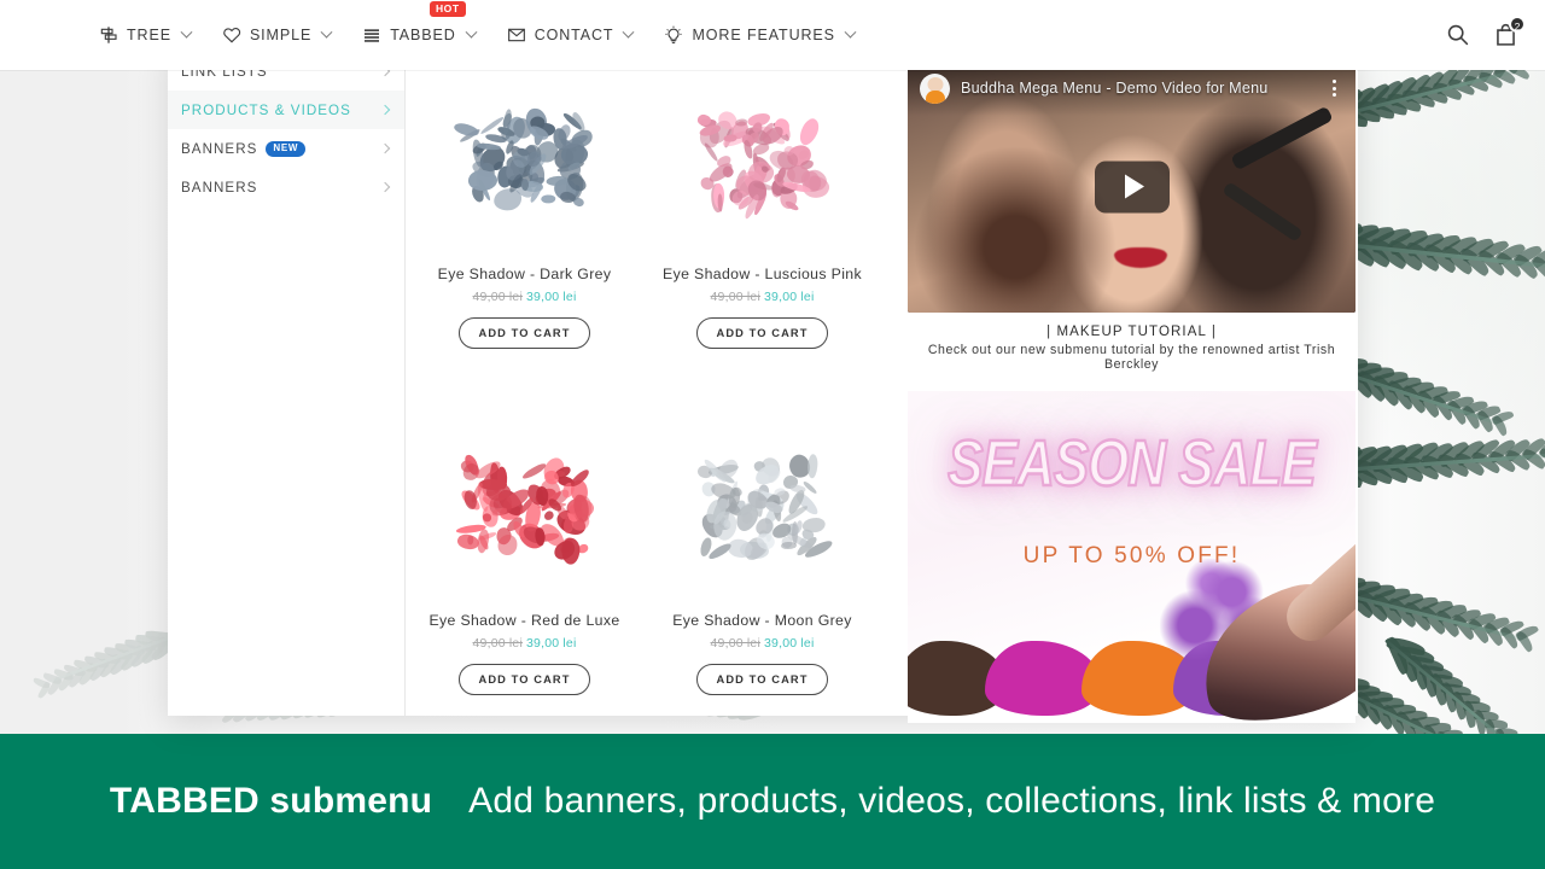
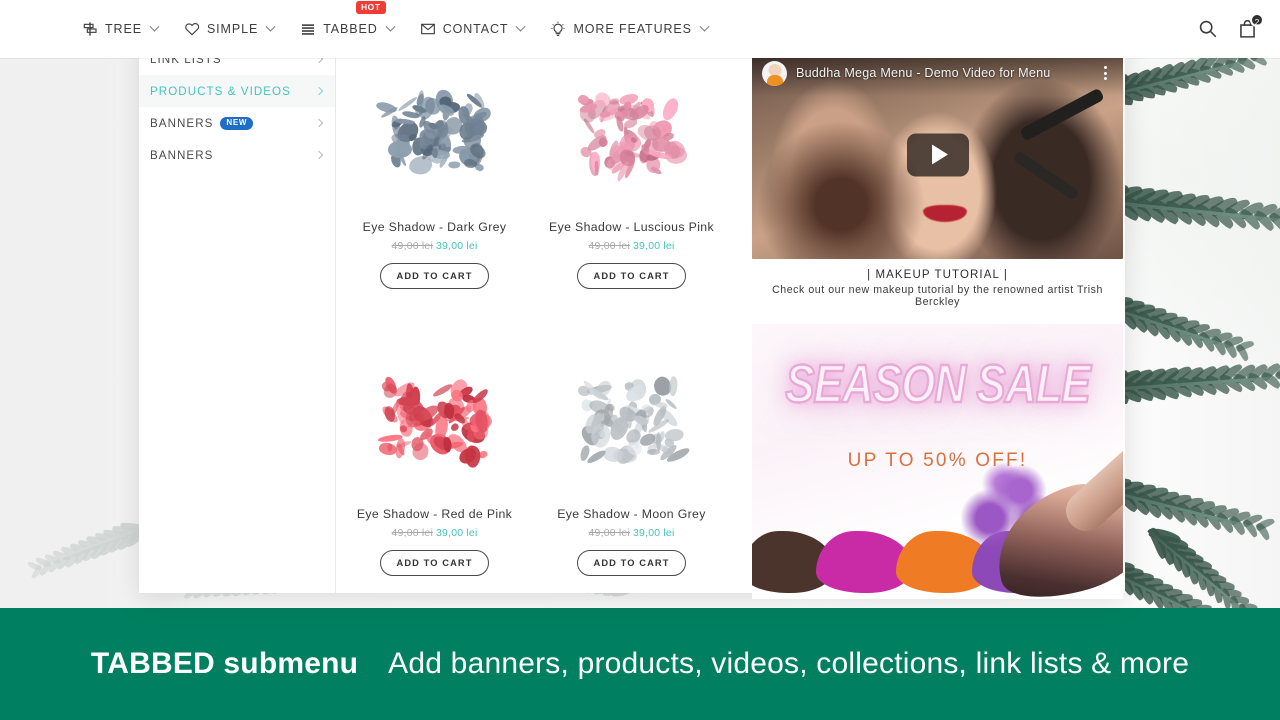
  TREE
  SIMPLE
  HOT
  TABBED
  CONTACT
  MORE FEATURES
  2
  LINK LISTS
  PRODUCTS & VIDEOS
  BANNERS
  NEW
  BANNERS
  Eye Shadow - Dark Grey
  49,00 lei 39,00 lei
  ADD TO CART
  Eye Shadow - Luscious Pink
  49,00 lei 39,00 lei
  ADD TO CART
- Eye Shadow - Red de Luxe
+ Eye Shadow - Red de Pink
  49,00 lei 39,00 lei
  ADD TO CART
  Eye Shadow - Moon Grey
  49,00 lei 39,00 lei
  ADD TO CART
  Buddha Mega Menu - Demo Video for Menu
  | MAKEUP TUTORIAL |
- Check out our new submenu tutorial by the renowned artist Trish Berckley
+ Check out our new makeup tutorial by the renowned artist Trish Berckley
  SEASON SALE
  UP TO 50% OFF!
  TABBED submenu
  Add banners, products, videos, collections, link lists & more
